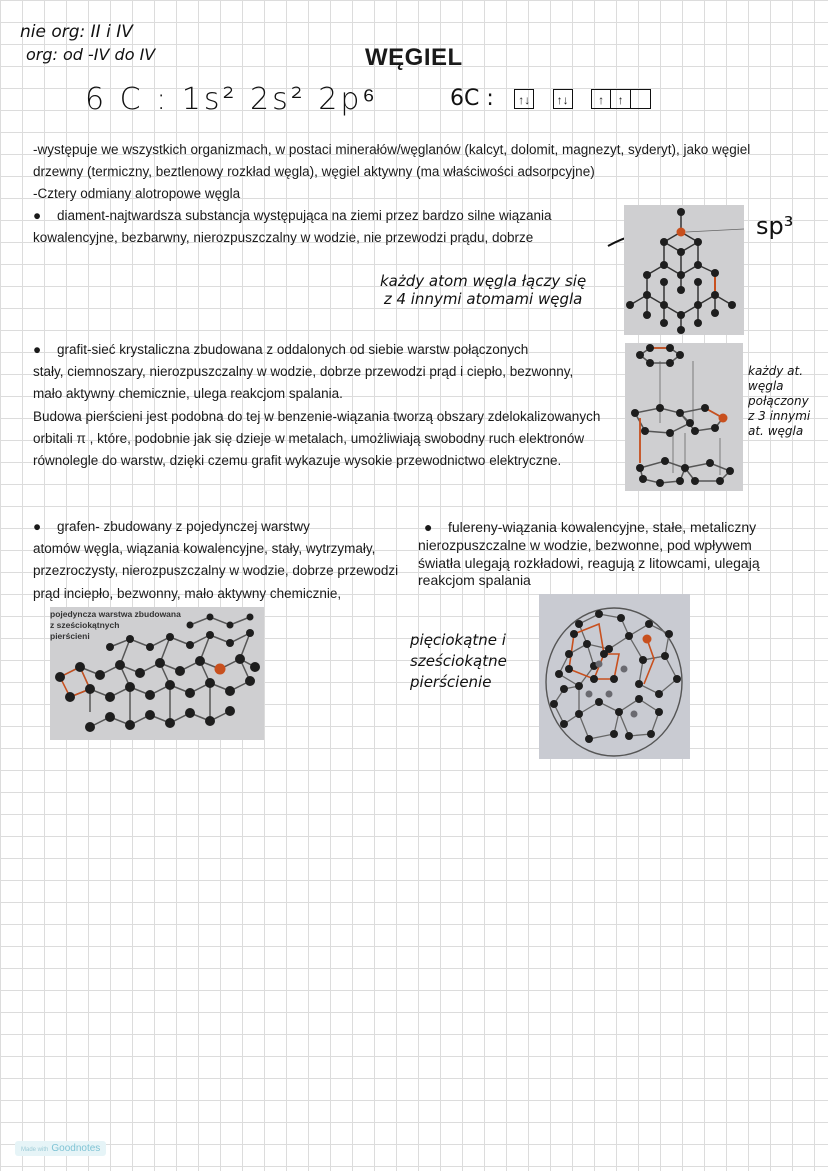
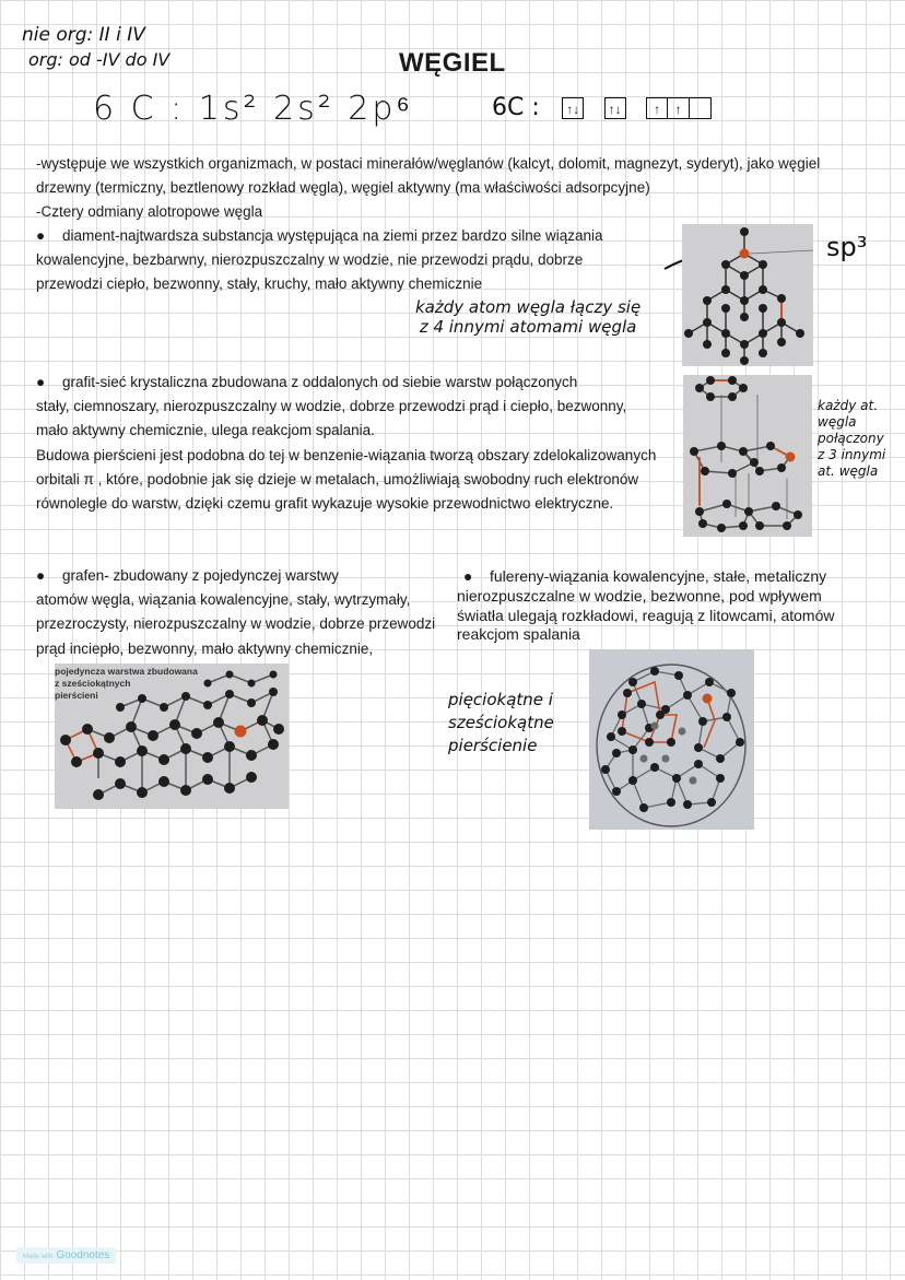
  nie org: II i IV
  org: od -IV do IV
  WĘGIEL
  6 C : 1s² 2s² 2p⁶
  6C : ↑↓ ↑↓ ↑ ↑
  -występuje we wszystkich organizmach, w postaci minerałów/węglanów (kalcyt, dolomit, magnezyt, syderyt), jako węgiel
  drzewny (termiczny, beztlenowy rozkład węgla), węgiel aktywny (ma właściwości adsorpcyjne)
  -Cztery odmiany alotropowe węgla
  ● diament-najtwardsza substancja występująca na ziemi przez bardzo silne wiązania
  kowalencyjne, bezbarwny, nierozpuszczalny w wodzie, nie przewodzi prądu, dobrze
+ przewodzi ciepło, bezwonny, stały, kruchy, mało aktywny chemicznie
  każdy atom węgla łączy się
  z 4 innymi atomami węgla
  sp³
  ● grafit-sieć krystaliczna zbudowana z oddalonych od siebie warstw połączonych
  stały, ciemnoszary, nierozpuszczalny w wodzie, dobrze przewodzi prąd i ciepło, bezwonny,
  mało aktywny chemicznie, ulega reakcjom spalania.
  Budowa pierścieni jest podobna do tej w benzenie-wiązania tworzą obszary zdelokalizowanych
  orbitali π , które, podobnie jak się dzieje w metalach, umożliwiają swobodny ruch elektronów
  równolegle do warstw, dzięki czemu grafit wykazuje wysokie przewodnictwo elektryczne.
  każdy at.
  węgla
  połączony
  z 3 innymi
  at. węgla
  ● grafen- zbudowany z pojedynczej warstwy
  atomów węgla, wiązania kowalencyjne, stały, wytrzymały,
  przezroczysty, nierozpuszczalny w wodzie, dobrze przewodzi
  prąd inciepło, bezwonny, mało aktywny chemicznie,
  pojedyncza warstwa zbudowana
  z sześciokątnych
  pierścieni
  ● fulereny-wiązania kowalencyjne, stałe, metaliczny
  nierozpuszczalne w wodzie, bezwonne, pod wpływem
- światła ulegają rozkładowi, reagują z litowcami, ulegają
+ światła ulegają rozkładowi, reagują z litowcami, atomów
  reakcjom spalania
  pięciokątne i
  sześciokątne
  pierścienie
